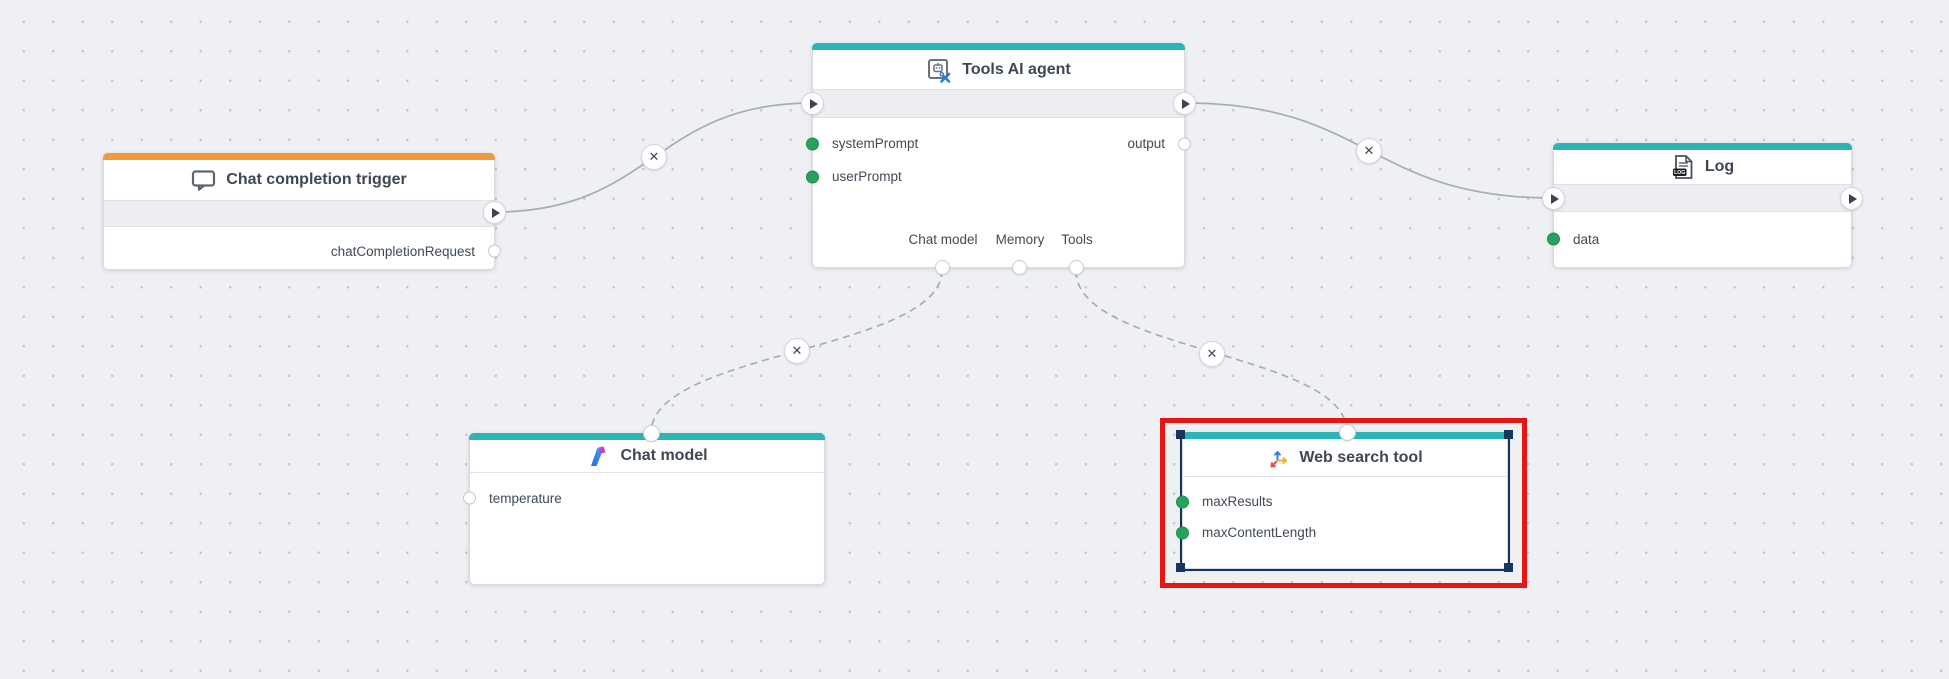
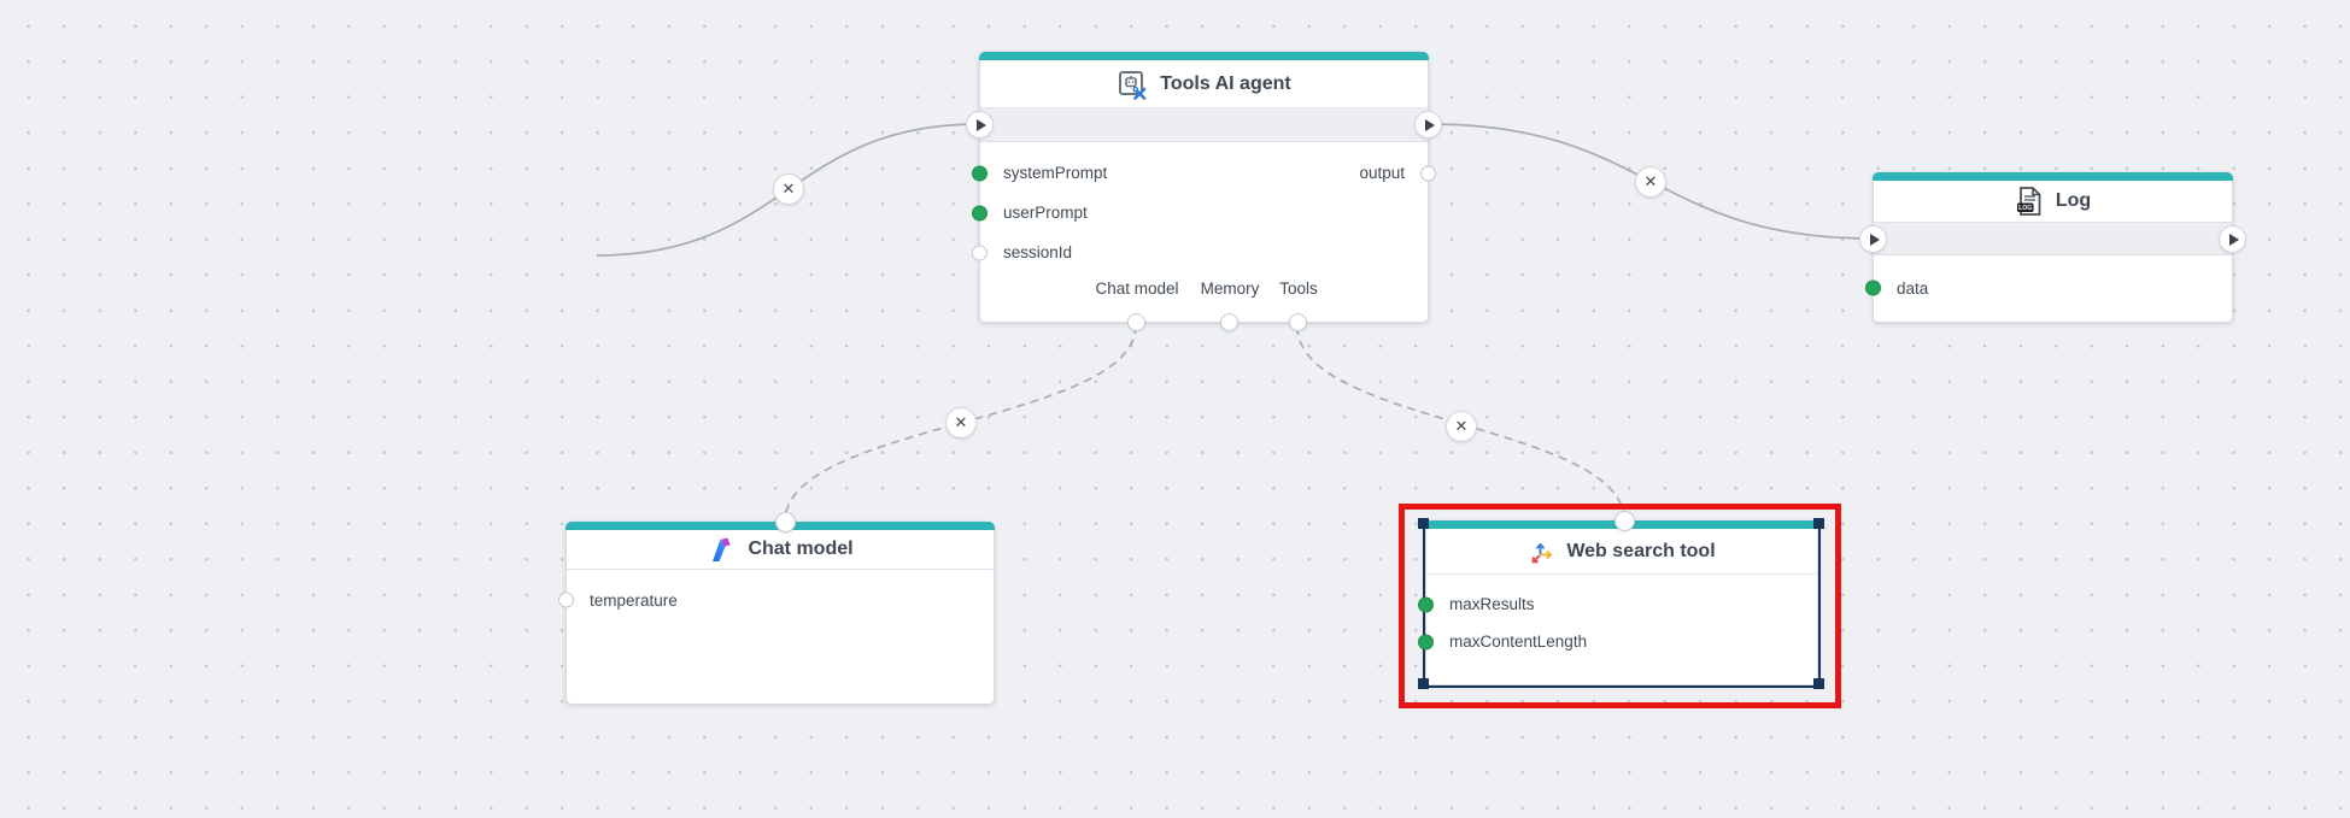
- Chat completion trigger
- chatCompletionRequest
  Tools AI agent
  systemPrompt
  userPrompt
+ sessionId
  output
  Chat model
  Memory
  Tools
  Log
  data
  Chat model
  temperature
  Web search tool
  maxResults
  maxContentLength
  ✕
  ✕
  ✕
  ✕
